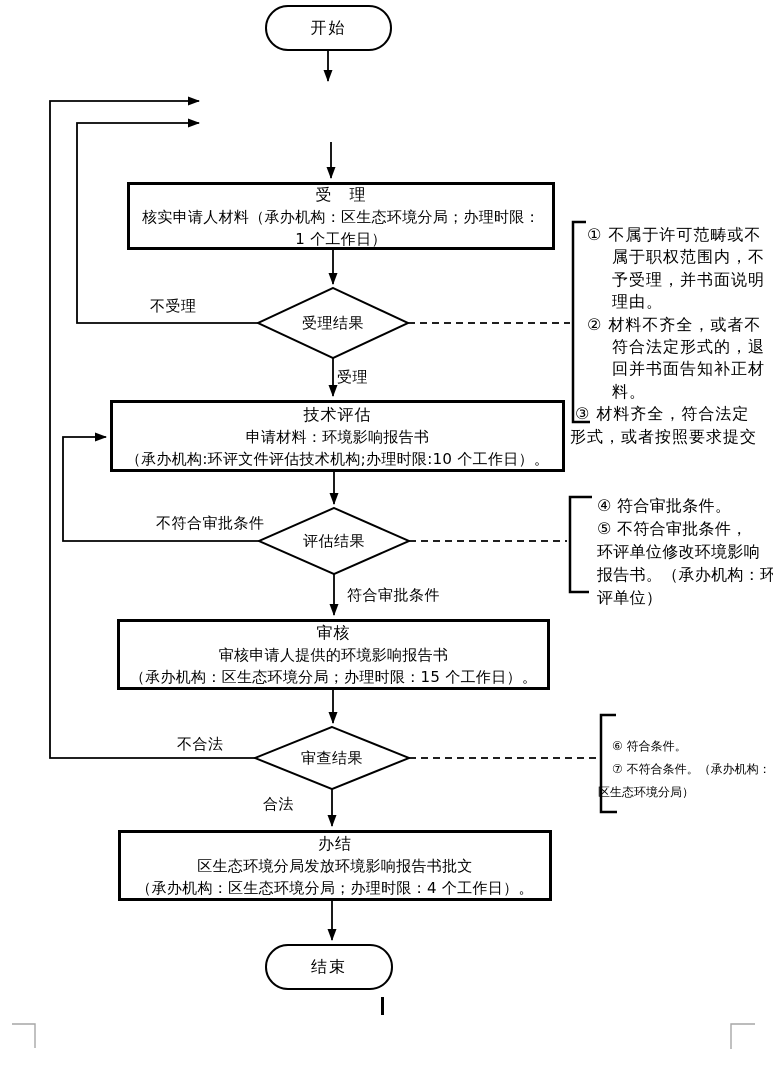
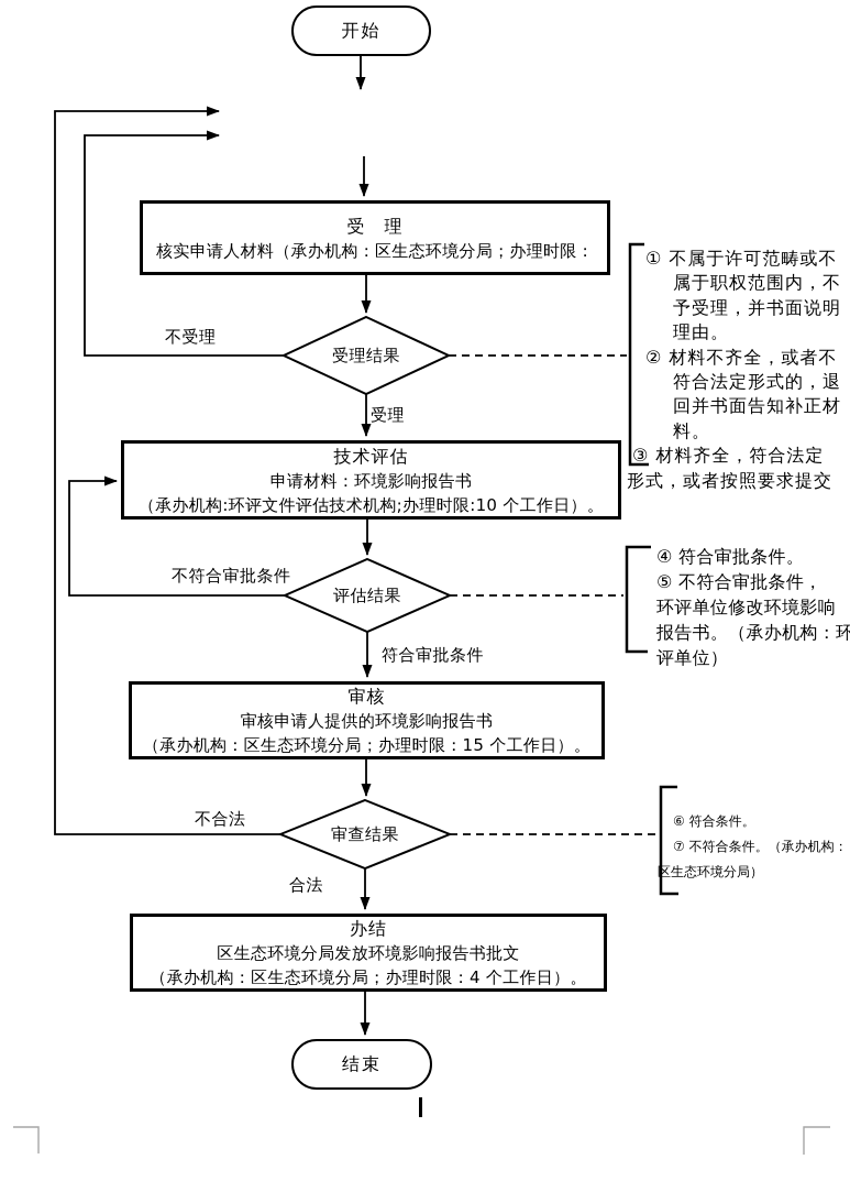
  开始
  受 理
  核实申请人材料（承办机构：区生态环境分局；办理时限：
- 1 个工作日）
  受理结果
  不受理
  受理
  技术评估
  申请材料：环境影响报告书
  （承办机构:环评文件评估技术机构;办理时限:10 个工作日）。
  评估结果
  不符合审批条件
  符合审批条件
  审核
  审核申请人提供的环境影响报告书
  （承办机构：区生态环境分局；办理时限：15 个工作日）。
  审查结果
  不合法
  合法
  办结
  区生态环境分局发放环境影响报告书批文
  （承办机构：区生态环境分局；办理时限：4 个工作日）。
  结束
  ① 不属于许可范畴或不
  属于职权范围内，不
  予受理，并书面说明
  理由。
  ② 材料不齐全，或者不
  符合法定形式的，退
  回并书面告知补正材
  料。
  ③ 材料齐全，符合法定
  形式，或者按照要求提交
  ④ 符合审批条件。
  ⑤ 不符合审批条件，
  环评单位修改环境影响
  报告书。（承办机构：环
  评单位）
  ⑥ 符合条件。
  ⑦ 不符合条件。（承办机构：
  区生态环境分局）
